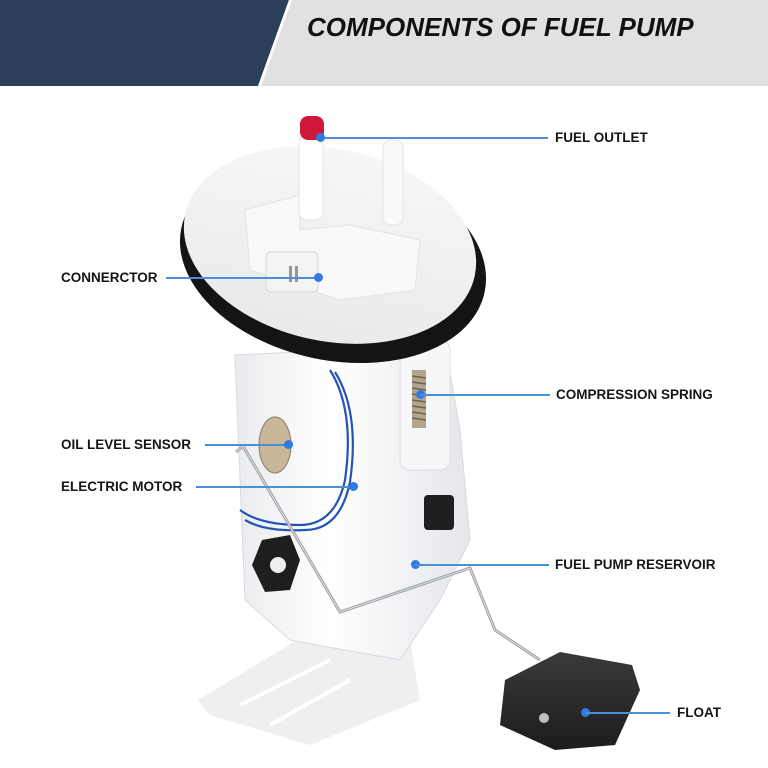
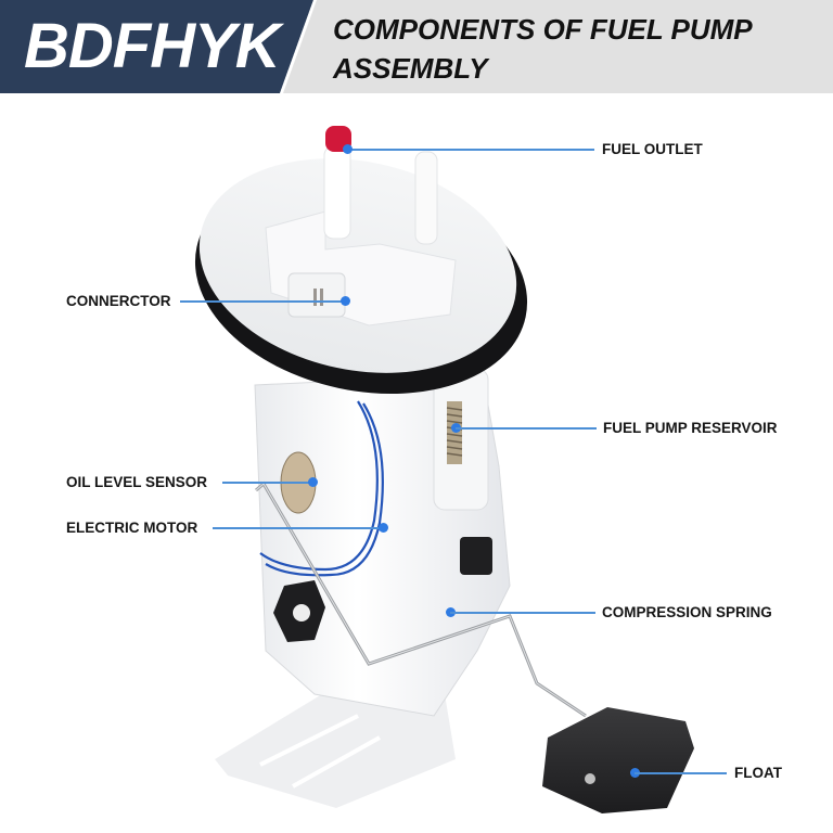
+ BDFHYK
  COMPONENTS OF FUEL PUMP
+ ASSEMBLY
  FUEL OUTLET
  CONNERCTOR
- COMPRESSION SPRING
+ FUEL PUMP RESERVOIR
  OIL LEVEL SENSOR
  ELECTRIC MOTOR
- FUEL PUMP RESERVOIR
+ COMPRESSION SPRING
  FLOAT
